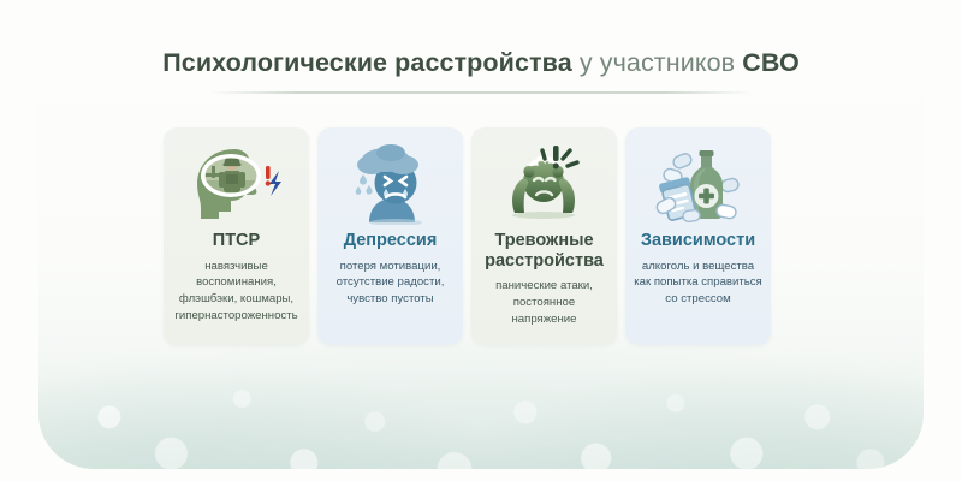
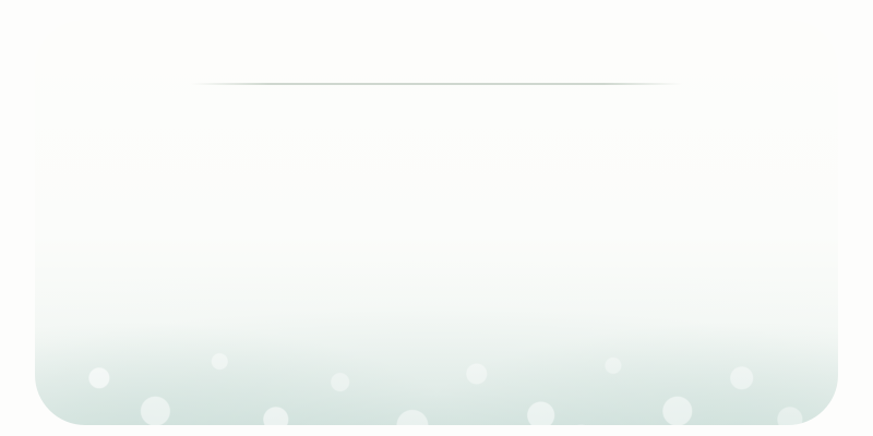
- Психологические расстройства у участников СВО
- ПТСР
- навязчивые воспоминания, флэшбэки, кошмары, гипернастороженность
- Депрессия
- потеря мотивации, отсутствие радости, чувство пустоты
- Тревожные расстройства
- панические атаки, постоянное напряжение
- Зависимости
- алкоголь и вещества как попытка справиться со стрессом
